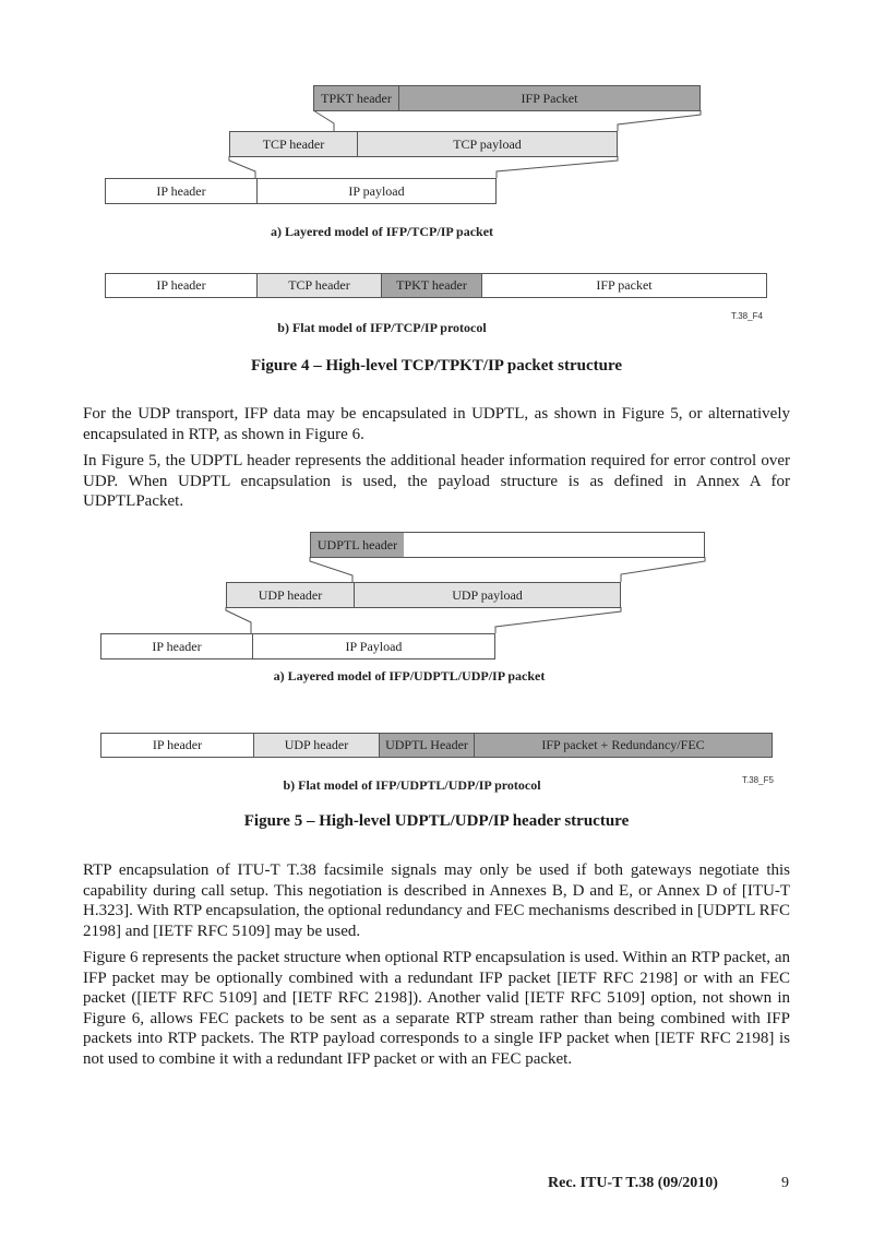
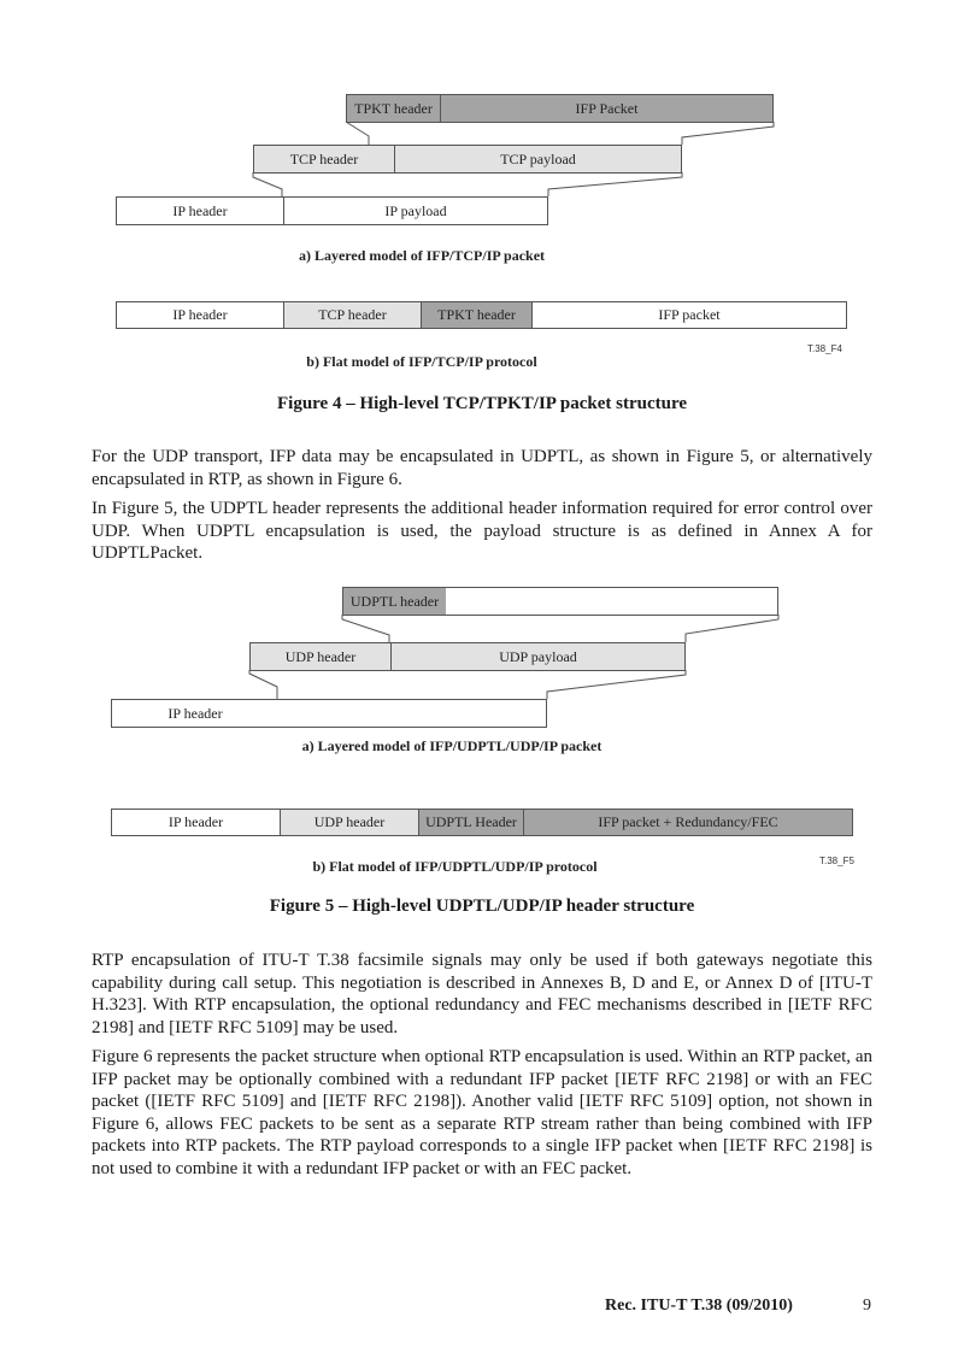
  TPKT header
  IFP Packet
  TCP header
  TCP payload
  IP header
  IP payload
  a) Layered model of IFP/TCP/IP packet
  IP header
  TCP header
  TPKT header
  IFP packet
  T.38_F4
  b) Flat model of IFP/TCP/IP protocol
  Figure 4 – High-level TCP/TPKT/IP packet structure
  For the UDP transport, IFP data may be encapsulated in UDPTL, as shown in Figure 5, or alternatively encapsulated in RTP, as shown in Figure 6.
  In Figure 5, the UDPTL header represents the additional header information required for error control over UDP. When UDPTL encapsulation is used, the payload structure is as defined in Annex A for UDPTLPacket.
  UDPTL header
  UDP header
  UDP payload
  IP header
- IP Payload
  a) Layered model of IFP/UDPTL/UDP/IP packet
  IP header
  UDP header
  UDPTL Header
  IFP packet + Redundancy/FEC
  T.38_F5
  b) Flat model of IFP/UDPTL/UDP/IP protocol
  Figure 5 – High-level UDPTL/UDP/IP header structure
- RTP encapsulation of ITU-T T.38 facsimile signals may only be used if both gateways negotiate this capability during call setup. This negotiation is described in Annexes B, D and E, or Annex D of [ITU-T H.323]. With RTP encapsulation, the optional redundancy and FEC mechanisms described in [UDPTL RFC 2198] and [IETF RFC 5109] may be used.
+ RTP encapsulation of ITU-T T.38 facsimile signals may only be used if both gateways negotiate this capability during call setup. This negotiation is described in Annexes B, D and E, or Annex D of [ITU-T H.323]. With RTP encapsulation, the optional redundancy and FEC mechanisms described in [IETF RFC 2198] and [IETF RFC 5109] may be used.
  Figure 6 represents the packet structure when optional RTP encapsulation is used. Within an RTP packet, an IFP packet may be optionally combined with a redundant IFP packet [IETF RFC 2198] or with an FEC packet ([IETF RFC 5109] and [IETF RFC 2198]). Another valid [IETF RFC 5109] option, not shown in Figure 6, allows FEC packets to be sent as a separate RTP stream rather than being combined with IFP packets into RTP packets. The RTP payload corresponds to a single IFP packet when [IETF RFC 2198] is not used to combine it with a redundant IFP packet or with an FEC packet.
  Rec. ITU-T T.38 (09/2010)
  9
